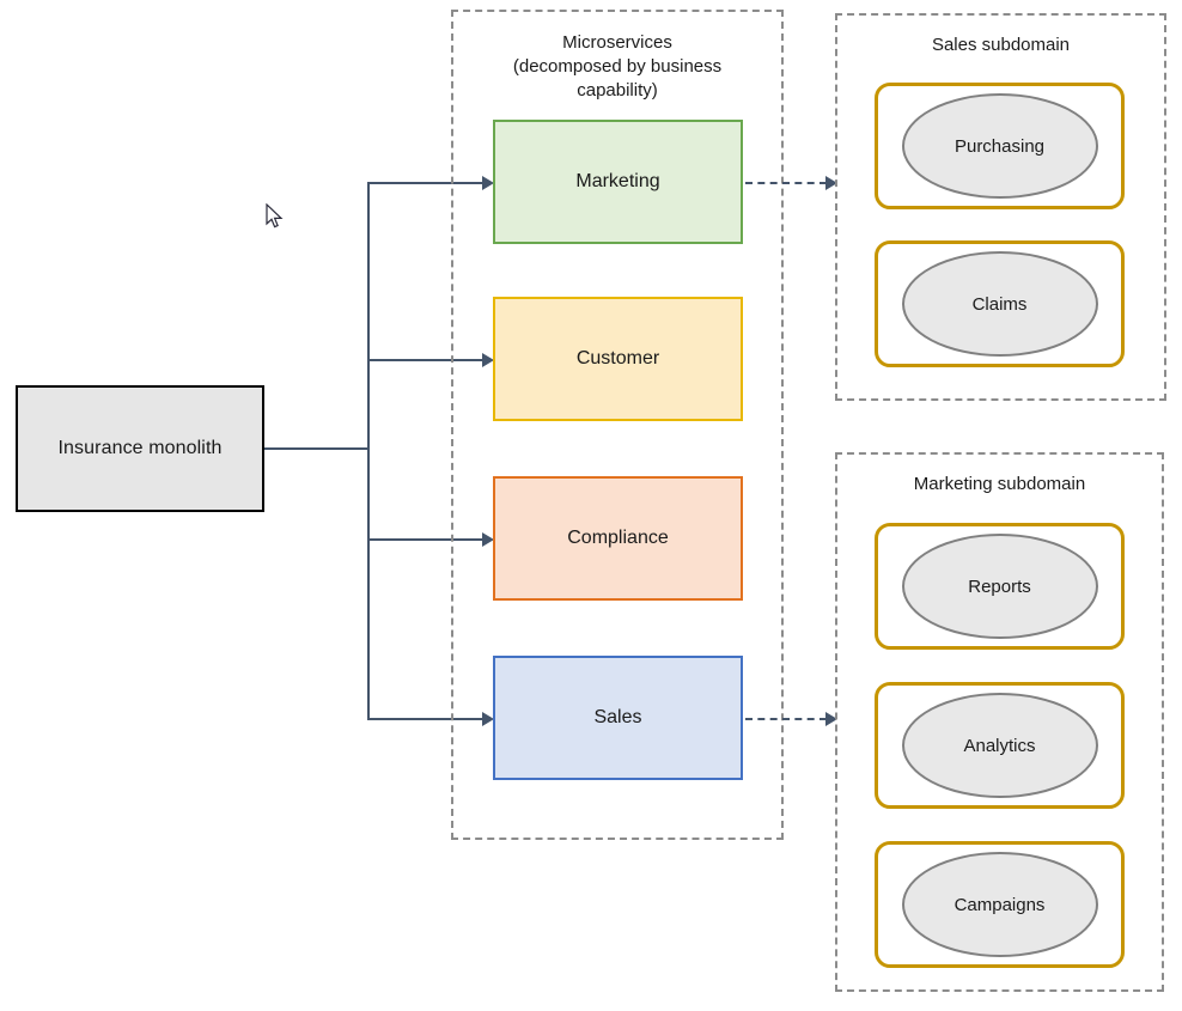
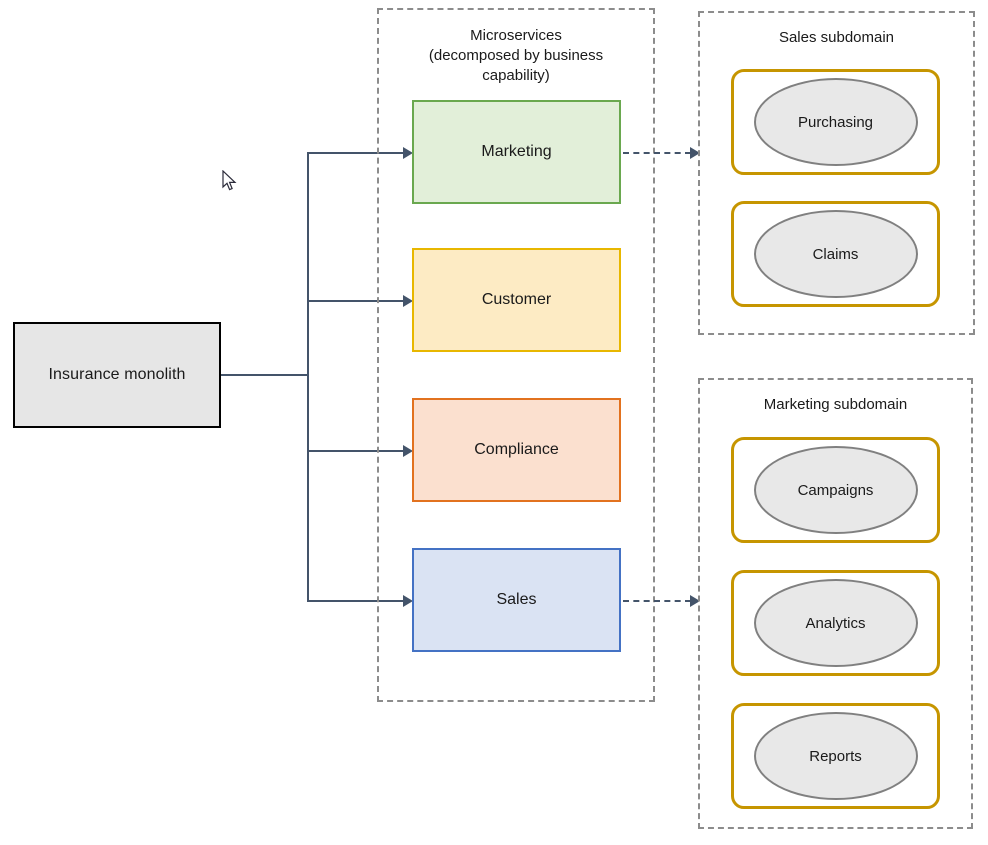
  Insurance monolith
  Microservices
  (decomposed by business
  capability)
  Marketing
  Customer
  Compliance
  Sales
  Sales subdomain
  Purchasing
  Claims
  Marketing subdomain
- Reports
+ Campaigns
  Analytics
- Campaigns
+ Reports
